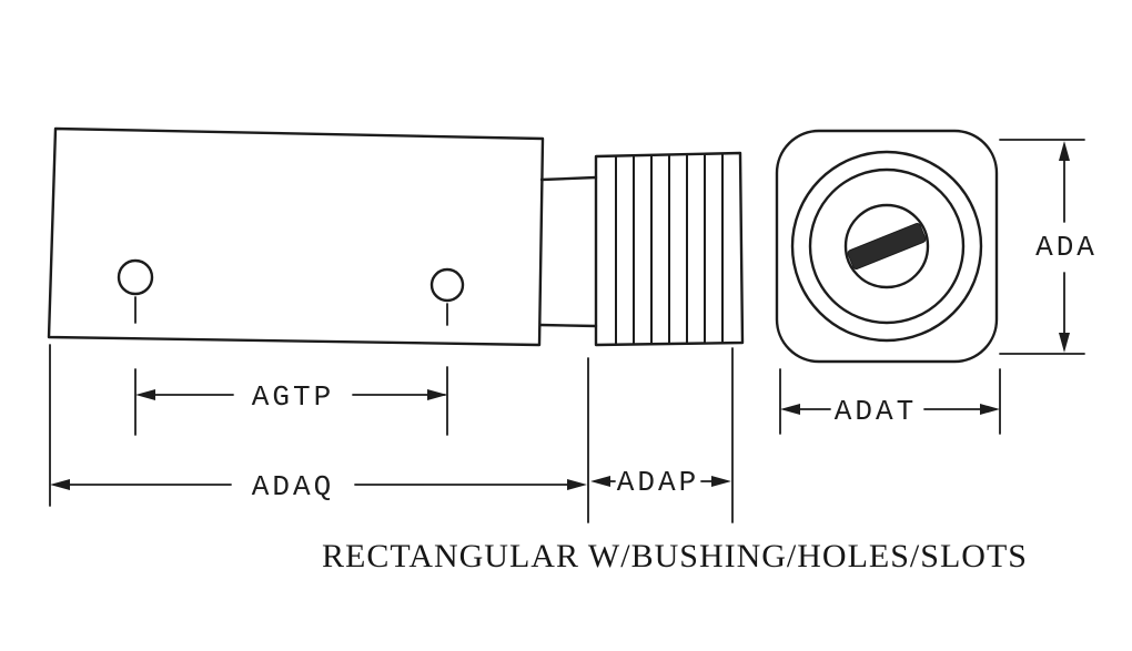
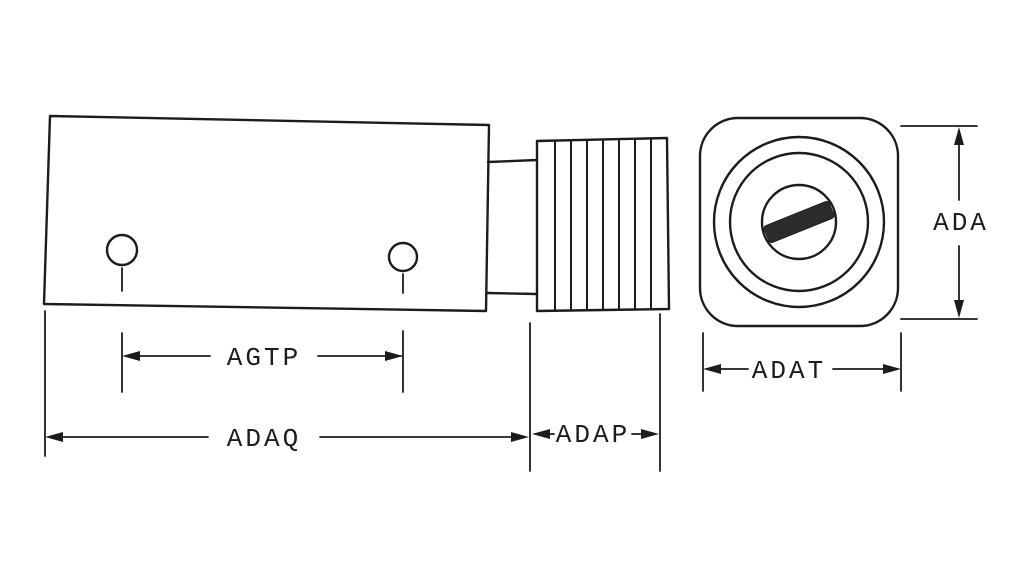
  AGTP
  ADAQ
  ADAP
  ADAT
  ADA
- RECTANGULAR W/BUSHING/HOLES/SLOTS
